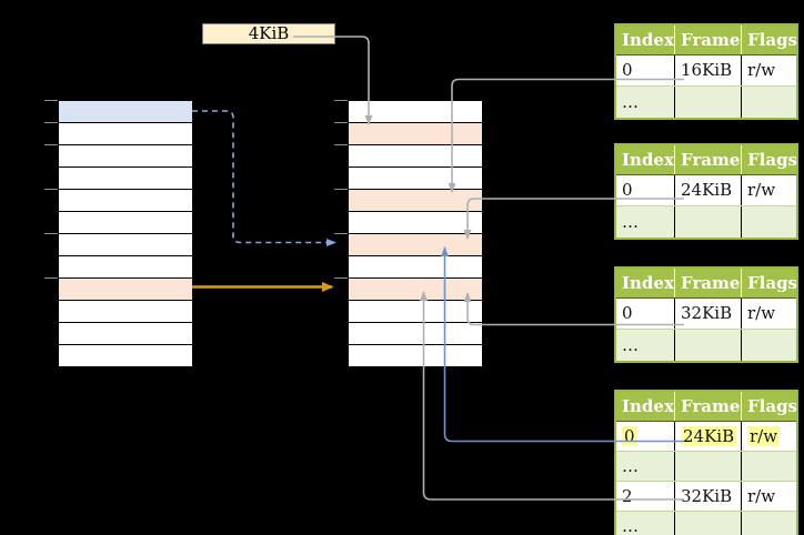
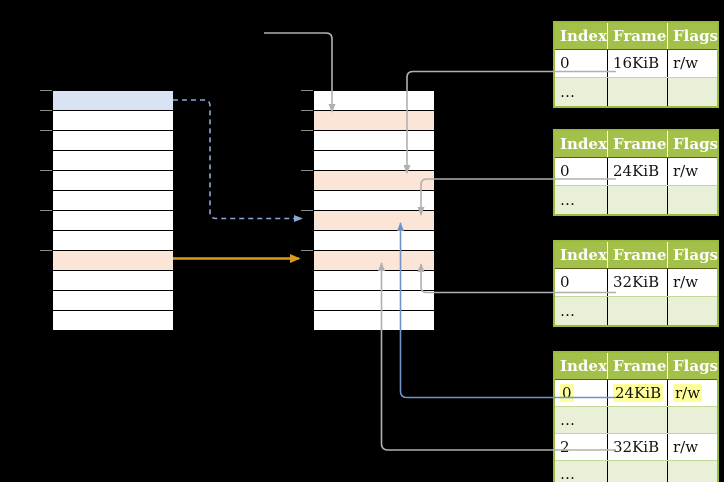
- 4KiB
  Index
  Frame
  Flags
  0
  16KiB
  r/w
  …
  Index
  Frame
  Flags
  0
  24KiB
  r/w
  …
  Index
  Frame
  Flags
  0
  32KiB
  r/w
  …
  Index
  Frame
  Flags
  0
  24KiB
  r/w
  …
  2
  32KiB
  r/w
  …
